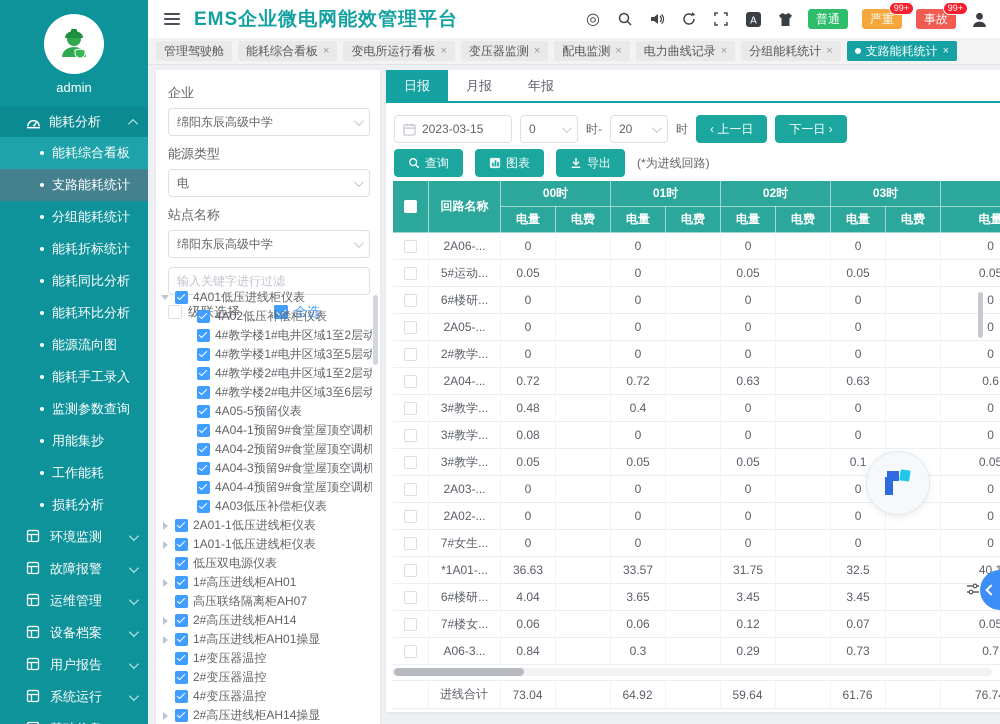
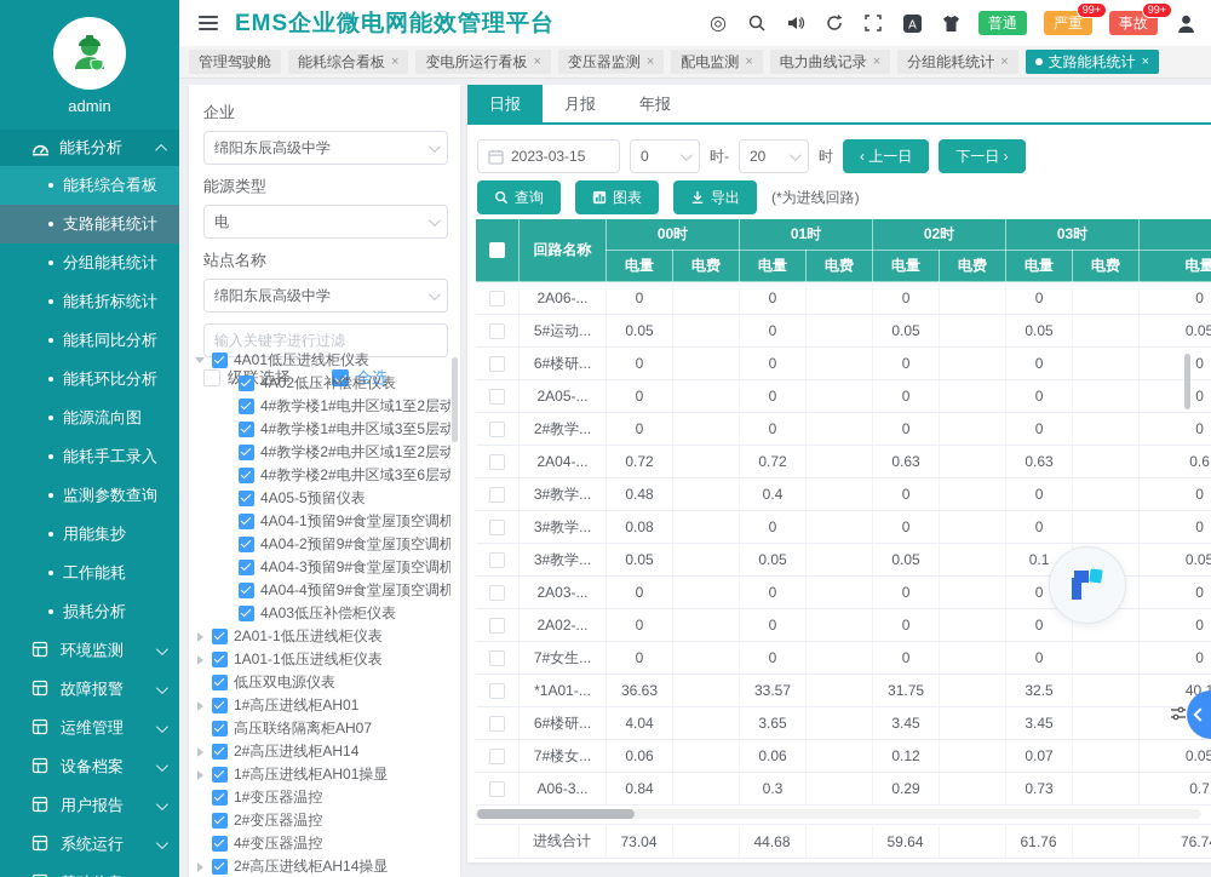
  admin
  能耗分析
  能耗综合看板
  支路能耗统计
  分组能耗统计
  能耗折标统计
  能耗同比分析
  能耗环比分析
  能源流向图
  能耗手工录入
  监测参数查询
  用能集抄
  工作能耗
  损耗分析
  环境监测
  故障报警
  运维管理
  设备档案
  用户报告
  系统运行
  EMS企业微电网能效管理平台
  ◎
  A
  普通
  严重
  99+
  事故
  99+
  管理驾驶舱
  能耗综合看板
  ×
  变电所运行看板
  ×
  变压器监测
  ×
  配电监测
  ×
  电力曲线记录
  ×
  分组能耗统计
  ×
  支路能耗统计
  ×
  企业
  绵阳东辰高级中学
  能源类型
  电
  站点名称
  绵阳东辰高级中学
  输入关键字进行过滤
  级选择
  全选
  4A01低压进线柜仪表
  4A02低压补偿柜仪表
  4#教学楼1#电井区域1至2层动
  4#教学楼1#电井区域3至5层动
  4#教学楼2#电井区域1至2层动
  4#教学楼2#电井区域3至6层动
  4A05-5预留仪表
  4A04-1预留9#食堂屋顶空调机
  4A04-2预留9#食堂屋顶空调机
  4A04-3预留9#食堂屋顶空调机
  4A04-4预留9#食堂屋顶空调机
  4A03低压补偿柜仪表
  2A01-1低压进线柜仪表
  1A01-1低压进线柜仪表
  低压双电源仪表
  1#高压进线柜AH01
  高压联络隔离柜AH07
  2#高压进线柜AH14
  1#高压进线柜AH01操显
  1#变压器温控
  2#变压器温控
  4#变压器温控
  2#高压进线柜AH14操显
  日报
  月报
  年报
  2023-03-15
  0
  时-
  20
  时
  ‹ 上一日
  下一日 ›
  查询
  图表
  导出
  (*为进线回路)
  	回路名称	00时	01时	02时	03时
  电量	电费	电量	电费	电量	电费	电量	电费	电量
  	2A06-...	0		0		0		0		0
  	5#运动...	0.05		0		0.05		0.05		0.05
  	6#楼研...	0		0		0		0		0
  	2A05-...	0		0		0		0		0
  	2#教学...	0		0		0		0		0
  	2A04-...	0.72		0.72		0.63		0.63		0.6
  	3#教学...	0.48		0.4		0		0		0
  	3#教学...	0.08		0		0		0		0
  	3#教学...	0.05		0.05		0.05		0.1		0.05
  	2A03-...	0		0		0		0		0
  	2A02-...	0		0		0		0		0
  	7#女生...	0		0		0		0		0
  	*1A01-...	36.63		33.57		31.75		32.5		40
  	6#楼研...	4.04		3.65		3.45		3.45
  	7#楼女...	0.06		0.06		0.12		0.07		0.05
  	A06-3...	0.84		0.3		0.29		0.73		0.7
- 	进线合计	73.04		64.92		59.64		61.76		76.7
+ 	进线合计	73.04		44.68		59.64		61.76		76.7
